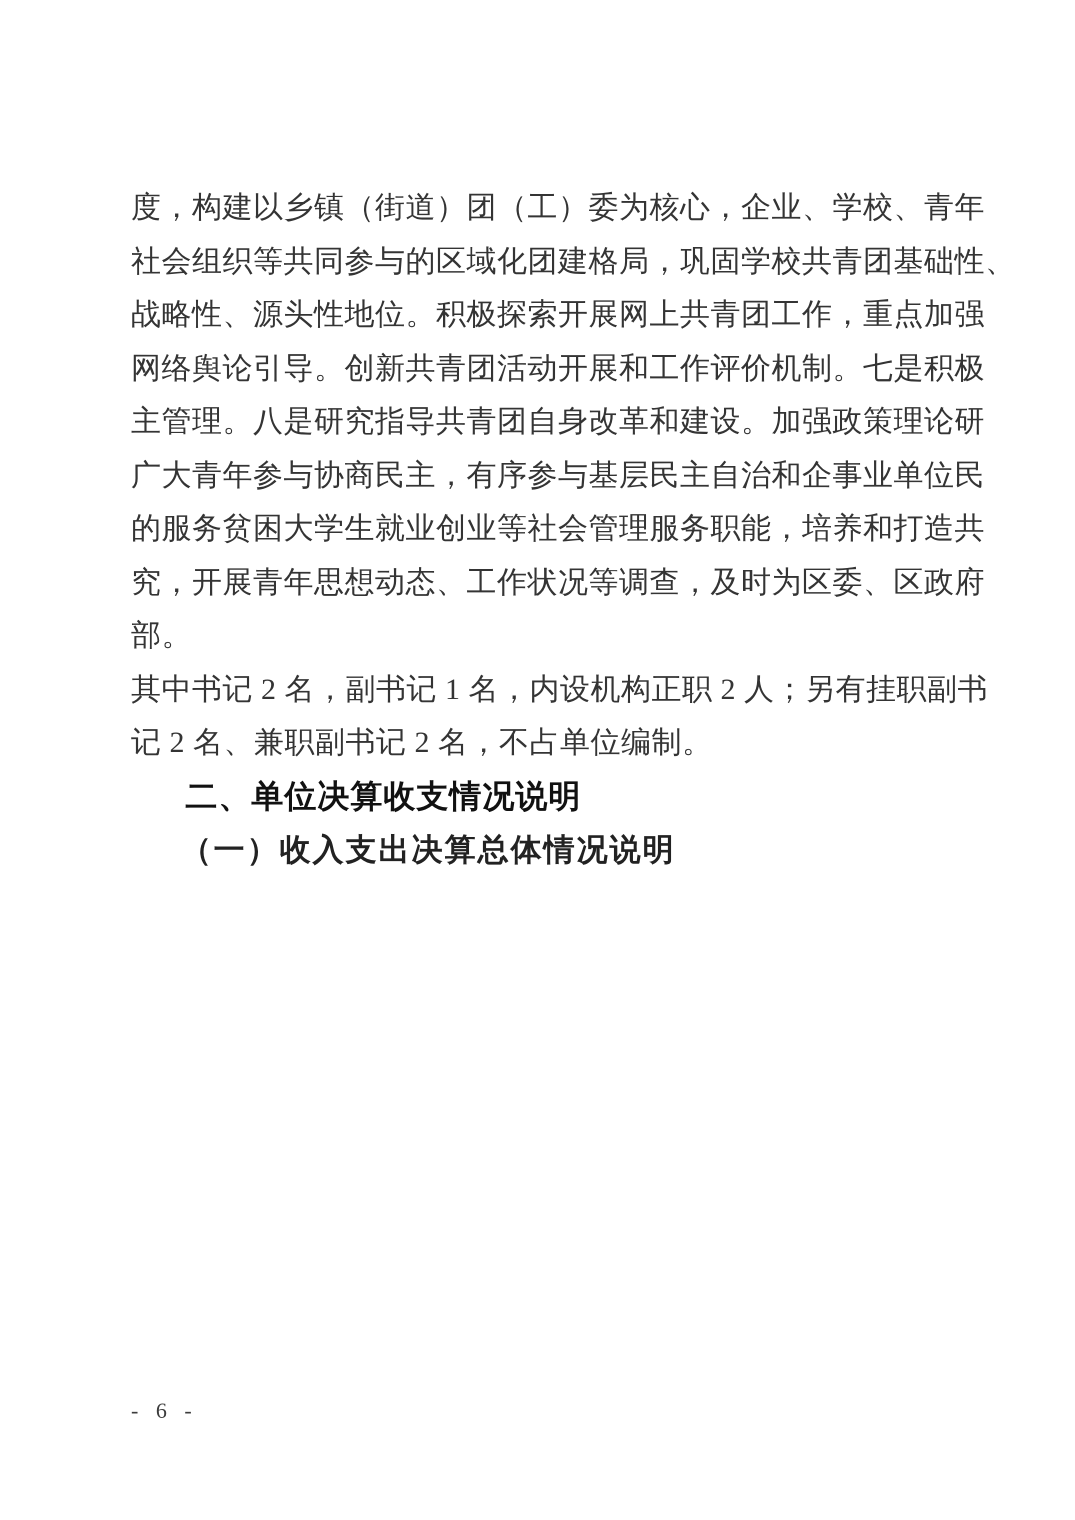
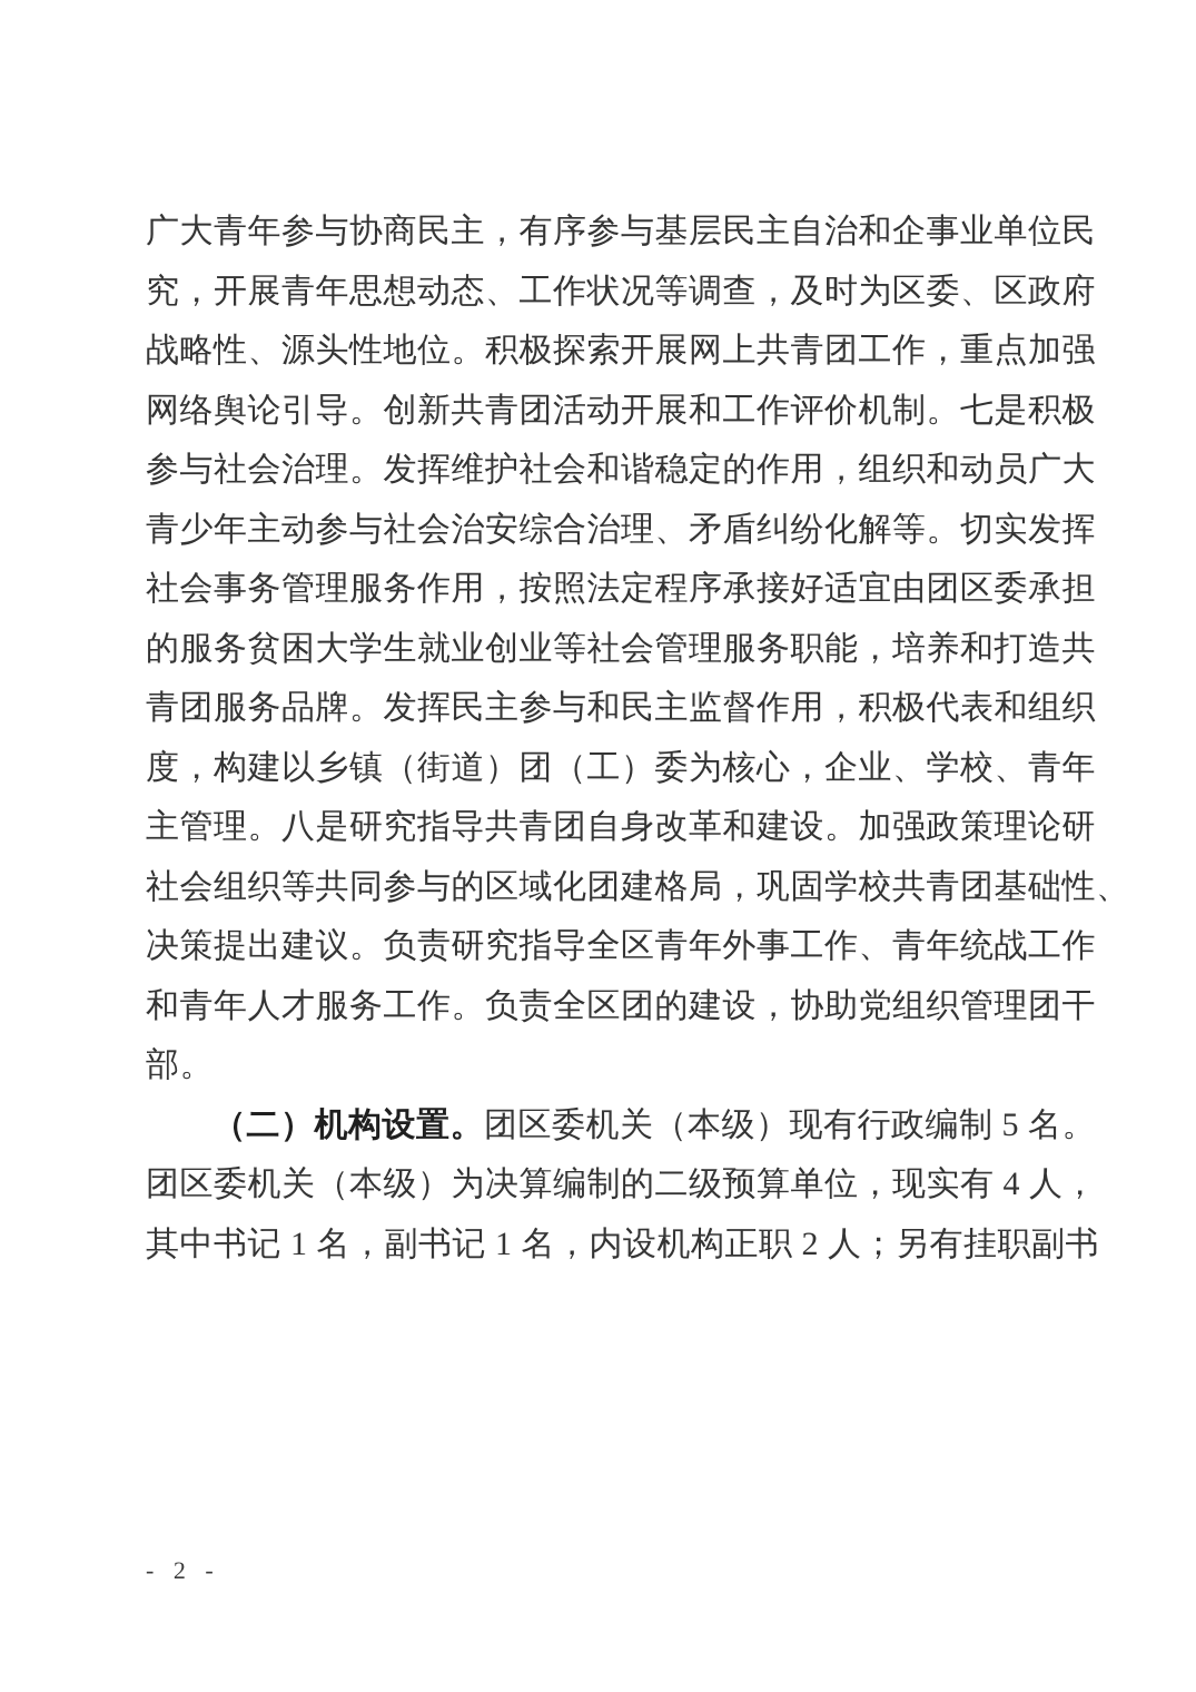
- 度，构建以乡镇（街道）团（工）委为核心，企业、学校、青年
+ 广大青年参与协商民主，有序参与基层民主自治和企事业单位民
- 社会组织等共同参与的区域化团建格局，巩固学校共青团基础性、
+ 究，开展青年思想动态、工作状况等调查，及时为区委、区政府
  战略性、源头性地位。积极探索开展网上共青团工作，重点加强
  网络舆论引导。创新共青团活动开展和工作评价机制。七是积极
+ 参与社会治理。发挥维护社会和谐稳定的作用，组织和动员广大
+ 青少年主动参与社会治安综合治理、矛盾纠纷化解等。切实发挥
+ 社会事务管理服务作用，按照法定程序承接好适宜由团区委承担
- 主管理。八是研究指导共青团自身改革和建设。加强政策理论研
+ 的服务贫困大学生就业创业等社会管理服务职能，培养和打造共
+ 青团服务品牌。发挥民主参与和民主监督作用，积极代表和组织
- 广大青年参与协商民主，有序参与基层民主自治和企事业单位民
+ 度，构建以乡镇（街道）团（工）委为核心，企业、学校、青年
- 的服务贫困大学生就业创业等社会管理服务职能，培养和打造共
+ 主管理。八是研究指导共青团自身改革和建设。加强政策理论研
- 究，开展青年思想动态、工作状况等调查，及时为区委、区政府
+ 社会组织等共同参与的区域化团建格局，巩固学校共青团基础性、
+ 决策提出建议。负责研究指导全区青年外事工作、青年统战工作
+ 和青年人才服务工作。负责全区团的建设，协助党组织管理团干
  部。
+ （二）机构设置。团区委机关（本级）现有行政编制 5 名。
+ 团区委机关（本级）为决算编制的二级预算单位，现实有 4 人，
- 其中书记 2 名，副书记 1 名，内设机构正职 2 人；另有挂职副书
+ 其中书记 1 名，副书记 1 名，内设机构正职 2 人；另有挂职副书
- 记 2 名、兼职副书记 2 名，不占单位编制。
- 二、单位决算收支情况说明
- （一）收入支出决算总体情况说明
- - 6 -
+ - 2 -
